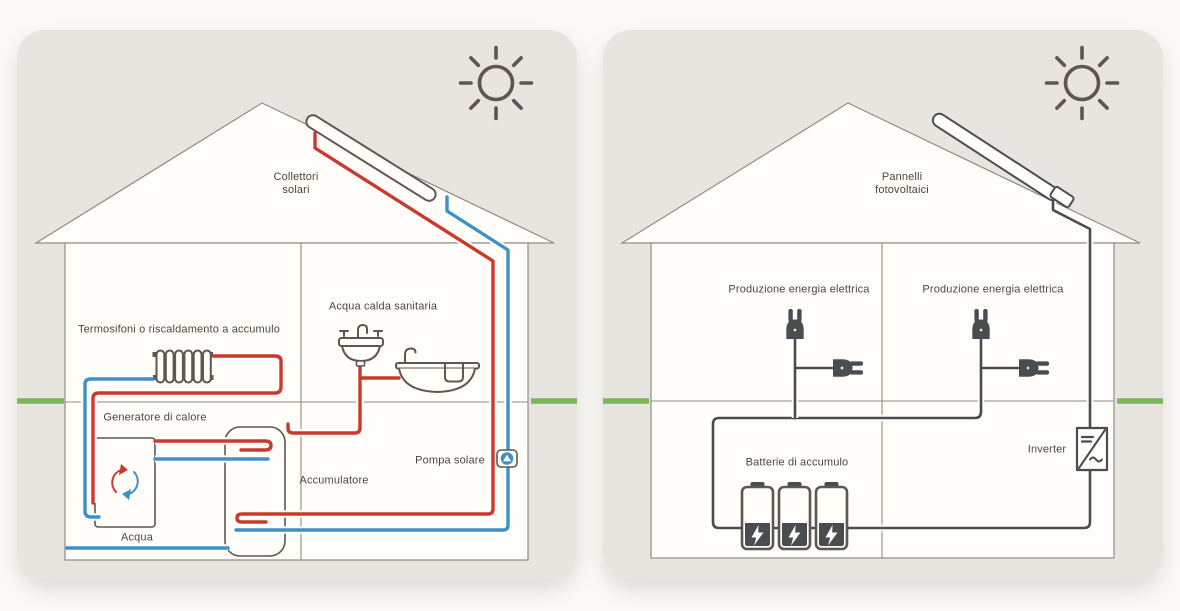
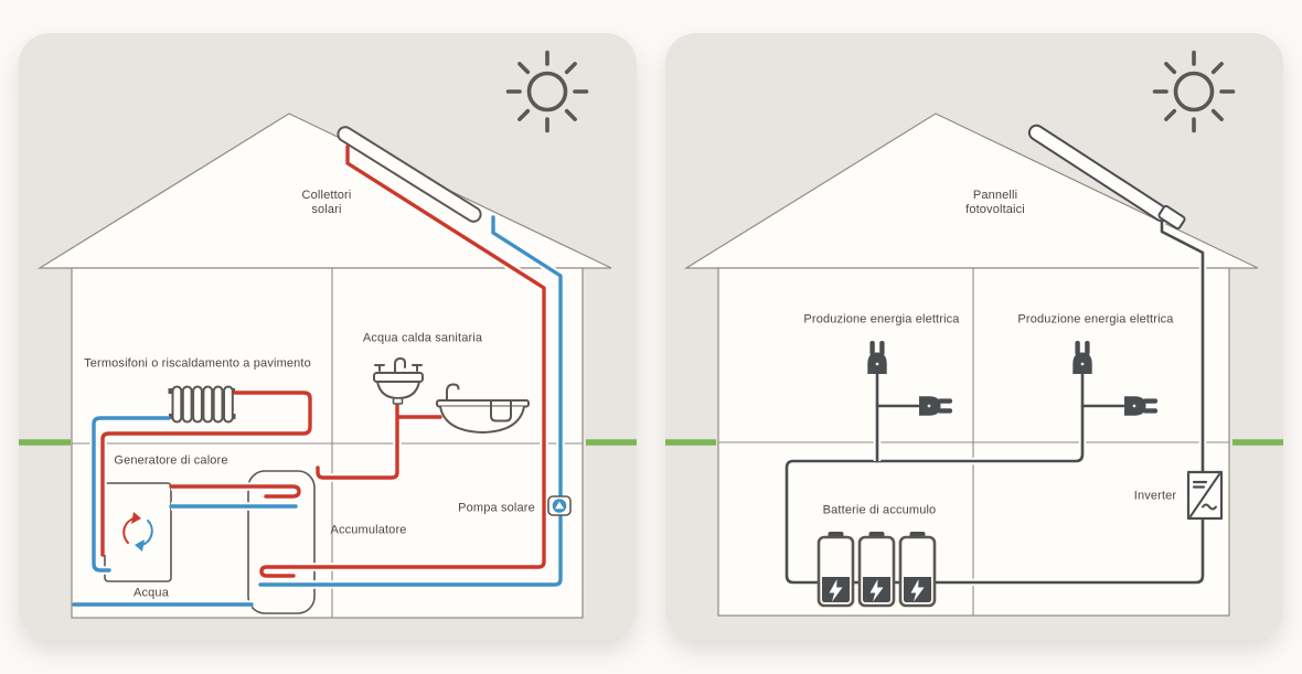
  Collettori
  solari
- Termosifoni o riscaldamento a accumulo
+ Termosifoni o riscaldamento a pavimento
  Acqua calda sanitaria
  Generatore di calore
  Accumulatore
  Pompa solare
  Acqua
  Pannelli
  fotovoltaici
  Produzione energia elettrica
  Produzione energia elettrica
  Batterie di accumulo
  Inverter
